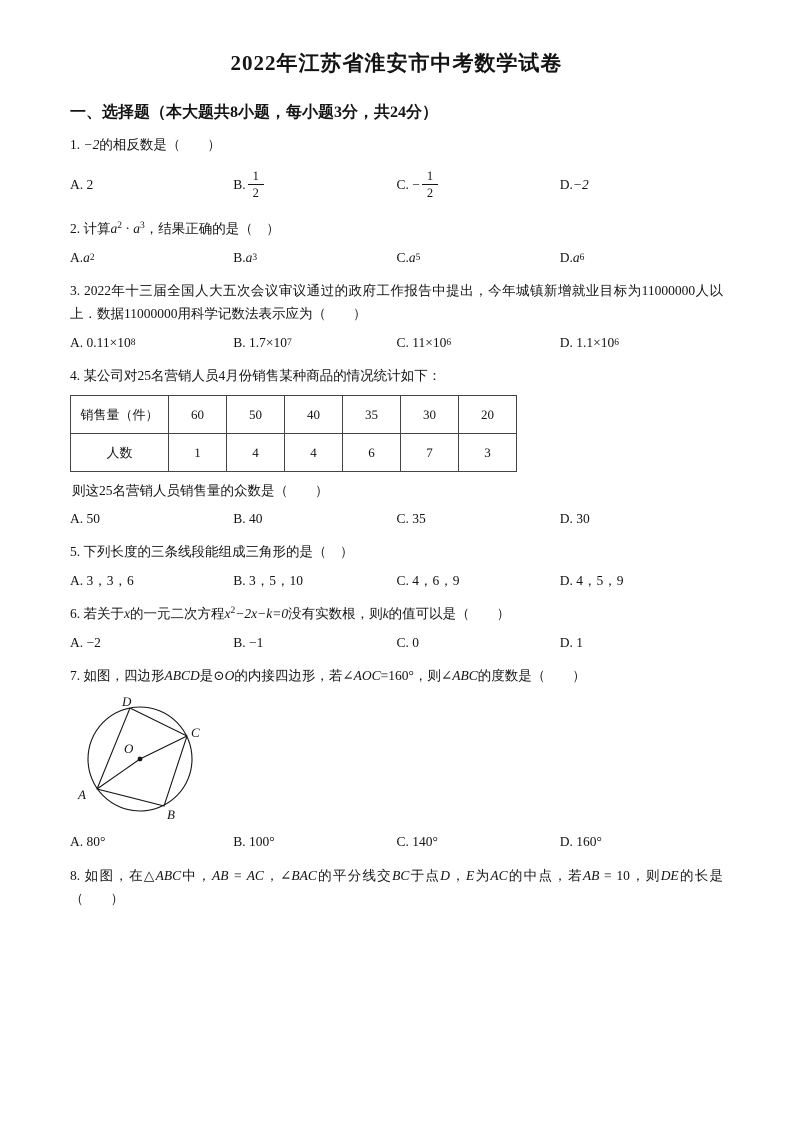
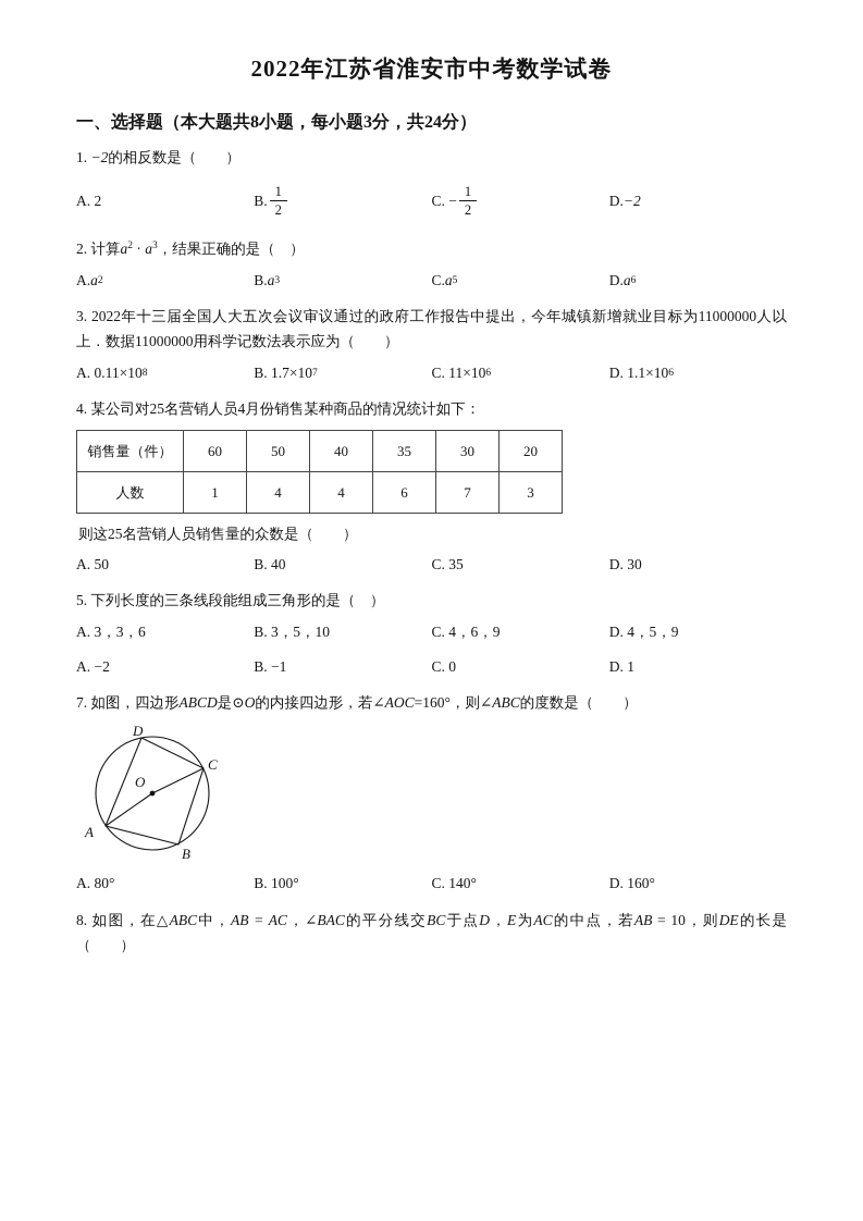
  2022年江苏省淮安市中考数学试卷
  一、选择题（本大题共8小题，每小题3分，共24分）
  1. −2的相反数是（ ）
  A. 2
  B.
  1
  2
  C. −
  1
  2
  D.
  −2
  2. 计算a2 · a3，结果正确的是（ ）
  A.
  a
  2
  B.
  a
  3
  C.
  a
  5
  D.
  a
  6
  3. 2022年十三届全国人大五次会议审议通过的政府工作报告中提出，今年城镇新增就业目标为11000000人以上．数据11000000用科学记数法表示应为（ ）
  A. 0.11×10
  8
  B. 1.7×10
  7
  C. 11×10
  6
  D. 1.1×10
  6
  4. 某公司对25名营销人员4月份销售某种商品的情况统计如下：
  销售量（件）	60	50	40	35	30	20
  人数	1	4	4	6	7	3
  则这25名营销人员销售量的众数是（ ）
  A. 50
  B. 40
  C. 35
  D. 30
  5. 下列长度的三条线段能组成三角形的是（ ）
  A. 3，3，6
  B. 3，5，10
  C. 4，6，9
  D. 4，5，9
- 6. 若关于x的一元二次方程x2−2x−k=0没有实数根，则k的值可以是（ ）
  A. −2
  B. −1
  C. 0
  D. 1
  7. 如图，四边形ABCD是⊙O的内接四边形，若∠AOC=160°，则∠ABC的度数是（ ）
  D
  C
  A
  B
  O
  A. 80°
  B. 100°
  C. 140°
  D. 160°
  8. 如图，在△ABC中，AB = AC，∠BAC的平分线交BC于点D，E为AC的中点，若AB = 10，则DE的长是（ ）
